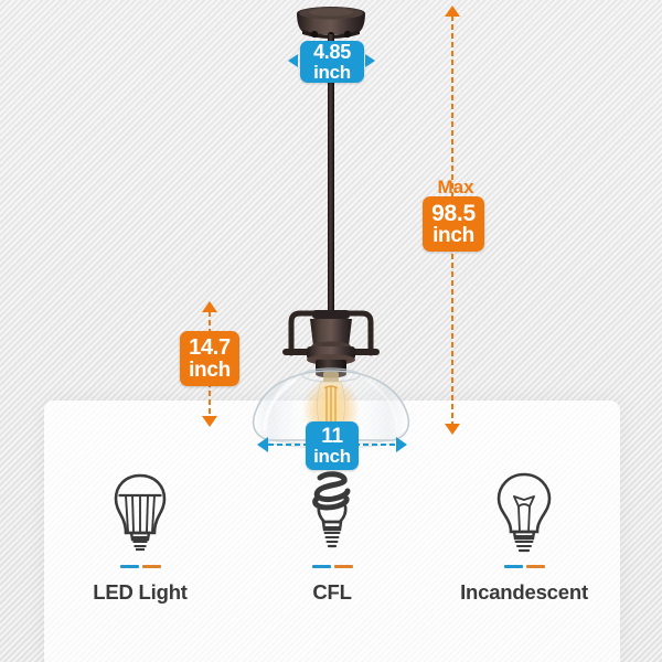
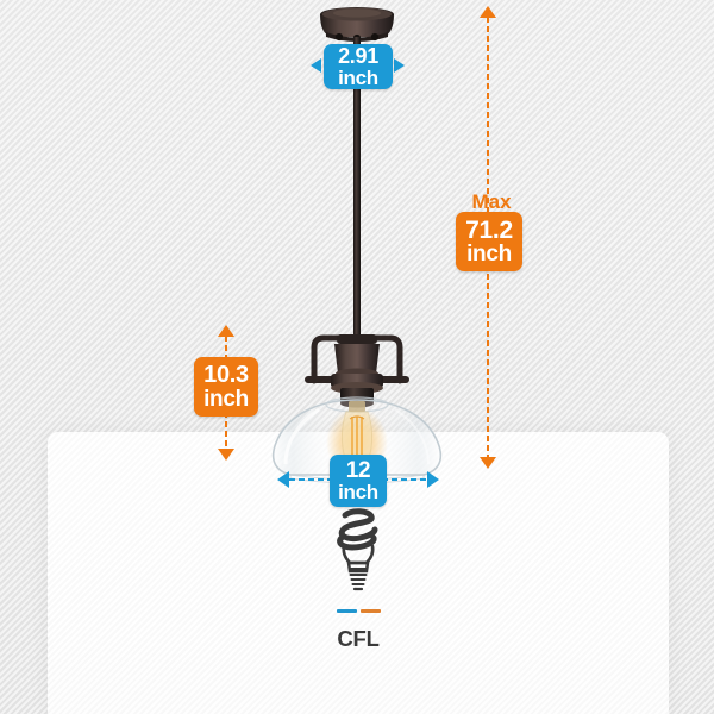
- 4.85
+ 2.91
  inch
  Max
- 98.5
+ 71.2
  inch
- 14.7
+ 10.3
  inch
- 11
+ 12
  inch
- LED Light
  CFL
- Incandescent
